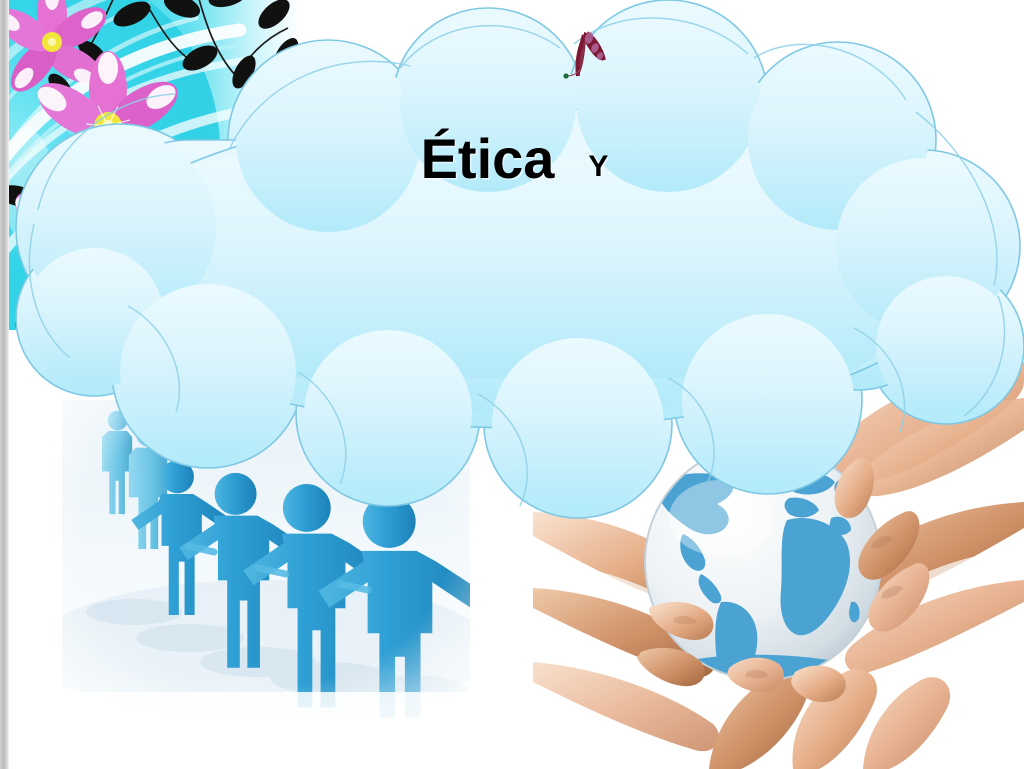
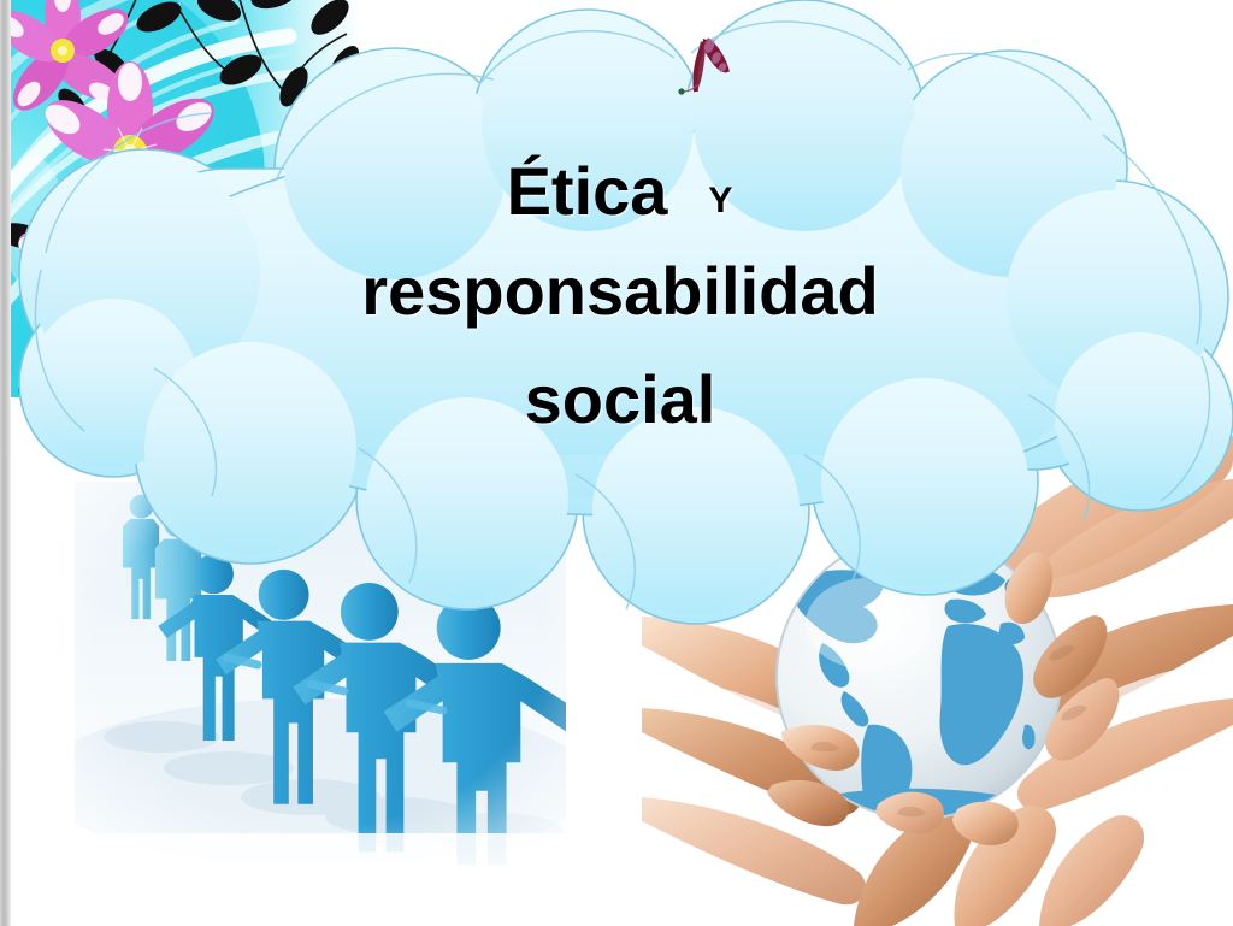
  Ética Y
+ responsabilidad
+ social
